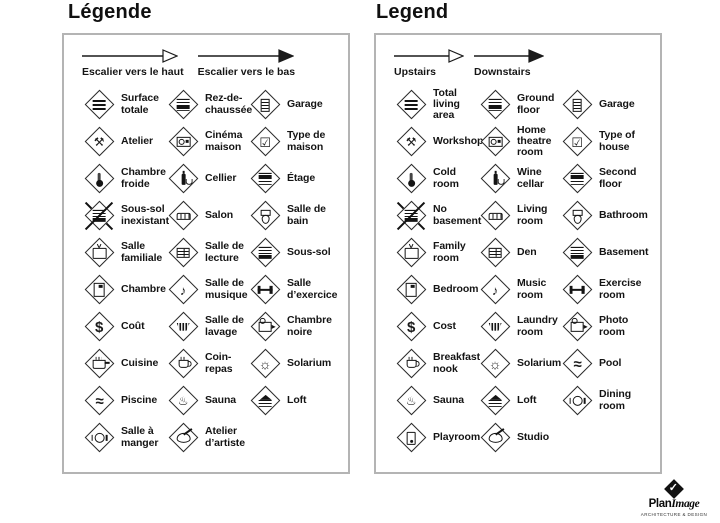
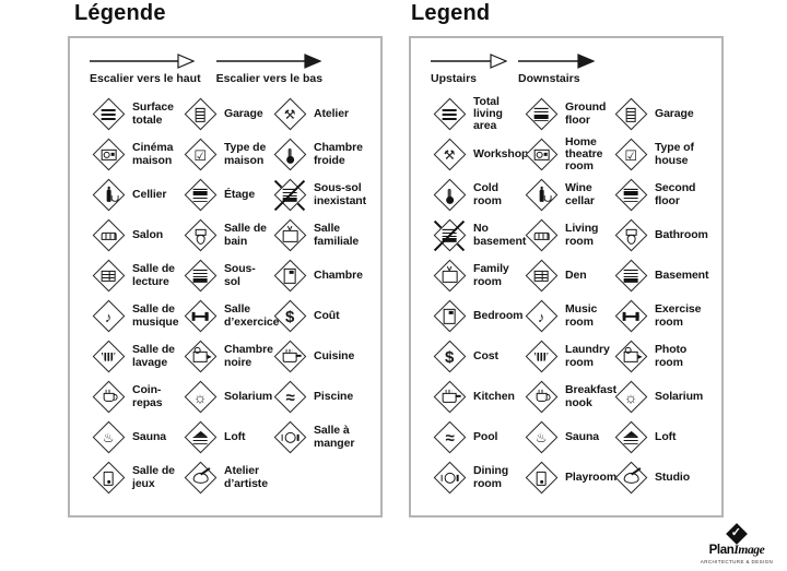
  Légende
  Legend
  Escalier vers le haut
  Escalier vers le bas
  Surface totale
- Rez-de-chaussée
  Garage
  Atelier
  Cinéma maison
  Type de maison
  Chambre froide
  Cellier
  Étage
  Sous-sol inexistant
  Salon
  Salle de bain
  Salle familiale
  Salle de lecture
  Sous-sol
  Chambre
  Salle de musique
  Salle d’exercice
  Coût
  Salle de lavage
  Chambre noire
  Cuisine
  Coin-repas
  Solarium
  Piscine
  Sauna
  Loft
  Salle à manger
+ Salle de jeux
  Atelier d’artiste
  Upstairs
  Downstairs
  Total living area
  Ground floor
  Garage
  Worksho
  Home theatre room
  Type of house
  Cold room
  Wine cellar
  Second floor
  No basement
  Living room
  Bathroom
  Family room
  Den
  Basement
  Bedroom
  Music room
  Exercise room
  Cost
  Laundry room
  Photo room
+ Kitchen
  Breakfast nook
  Solarium
  Pool
  Sauna
  Loft
  Dining room
  Playroom
  Studio
  PlanImage
